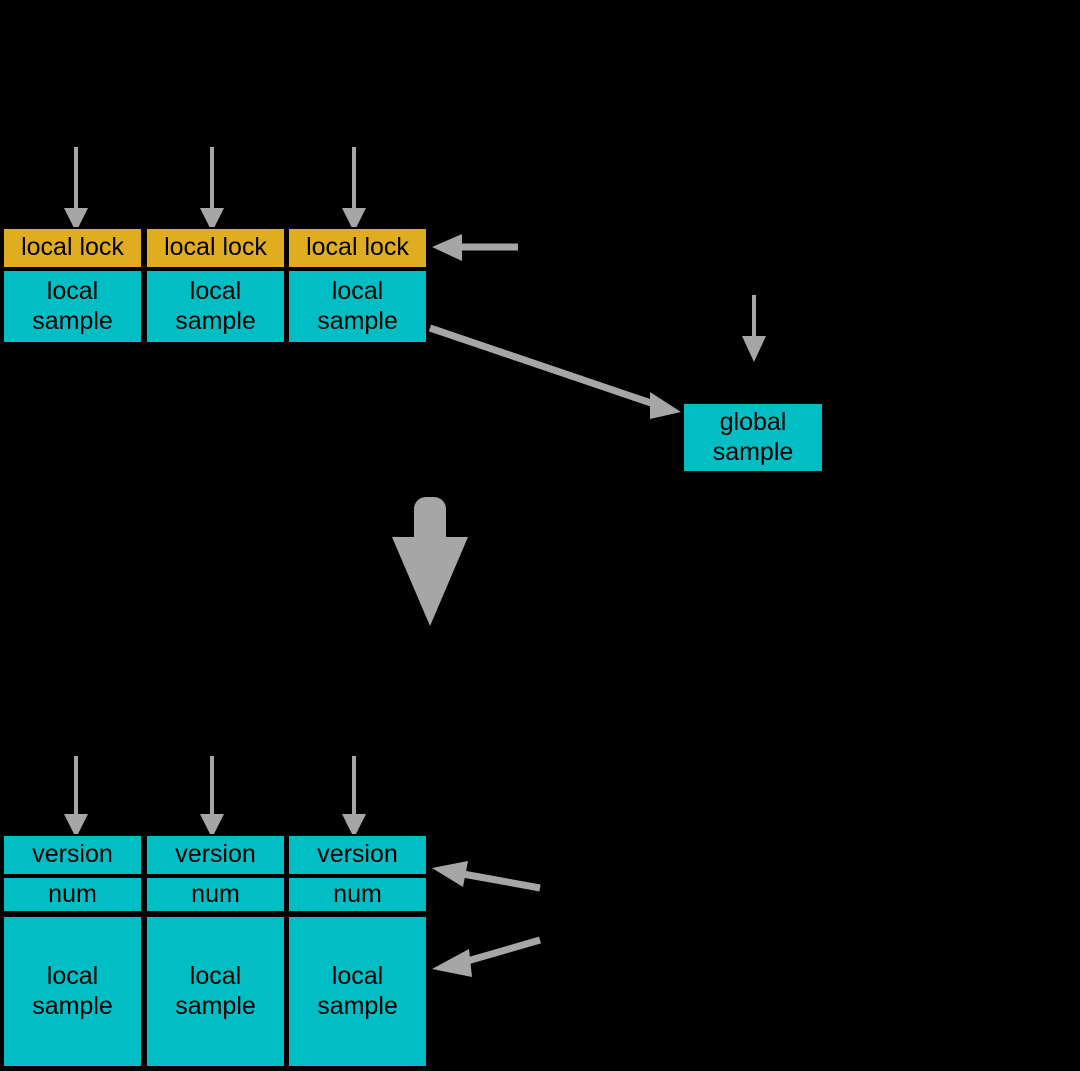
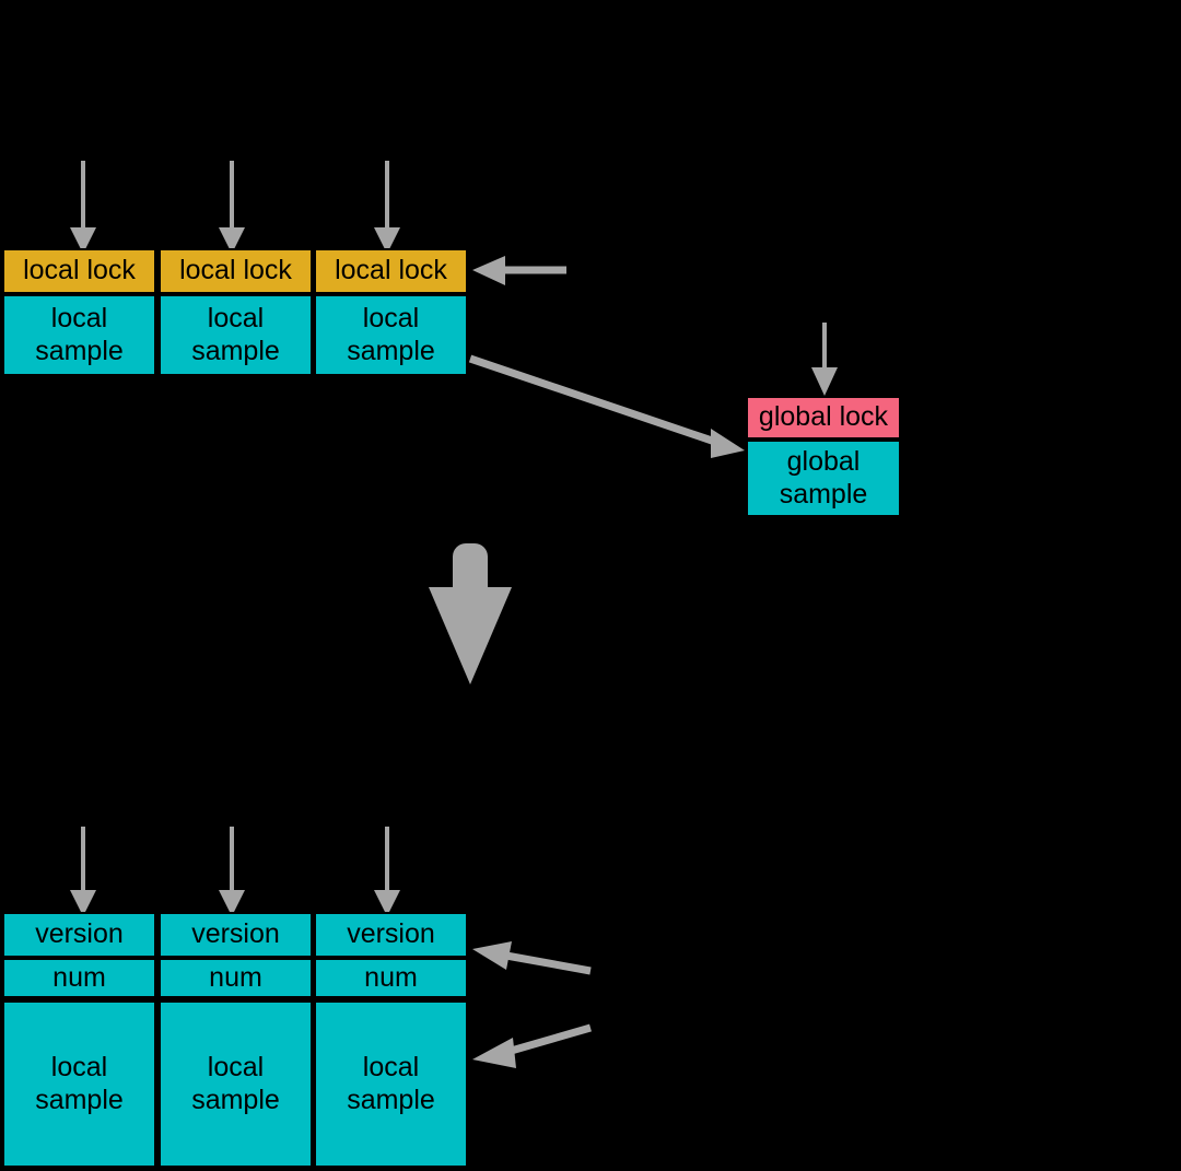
  local lock
  local
  sample
  local lock
  local
  sample
  local lock
  local
  sample
+ global lock
  global
  sample
  version
  num
  local
  sample
  version
  num
  local
  sample
  version
  num
  local
  sample
